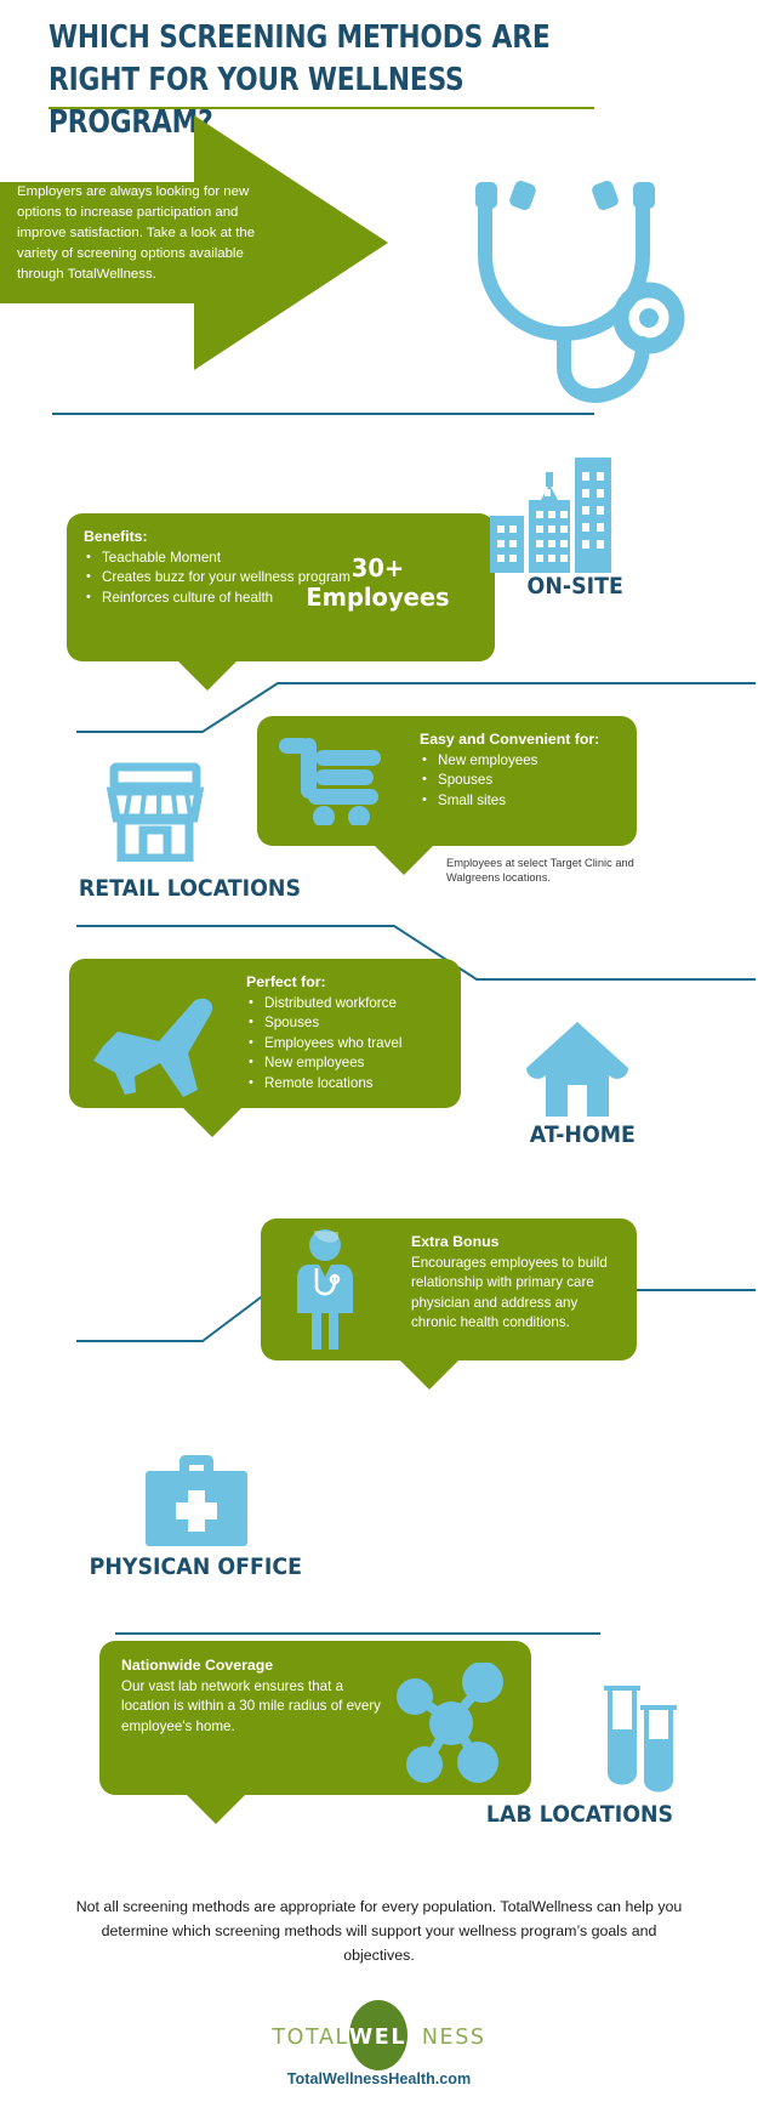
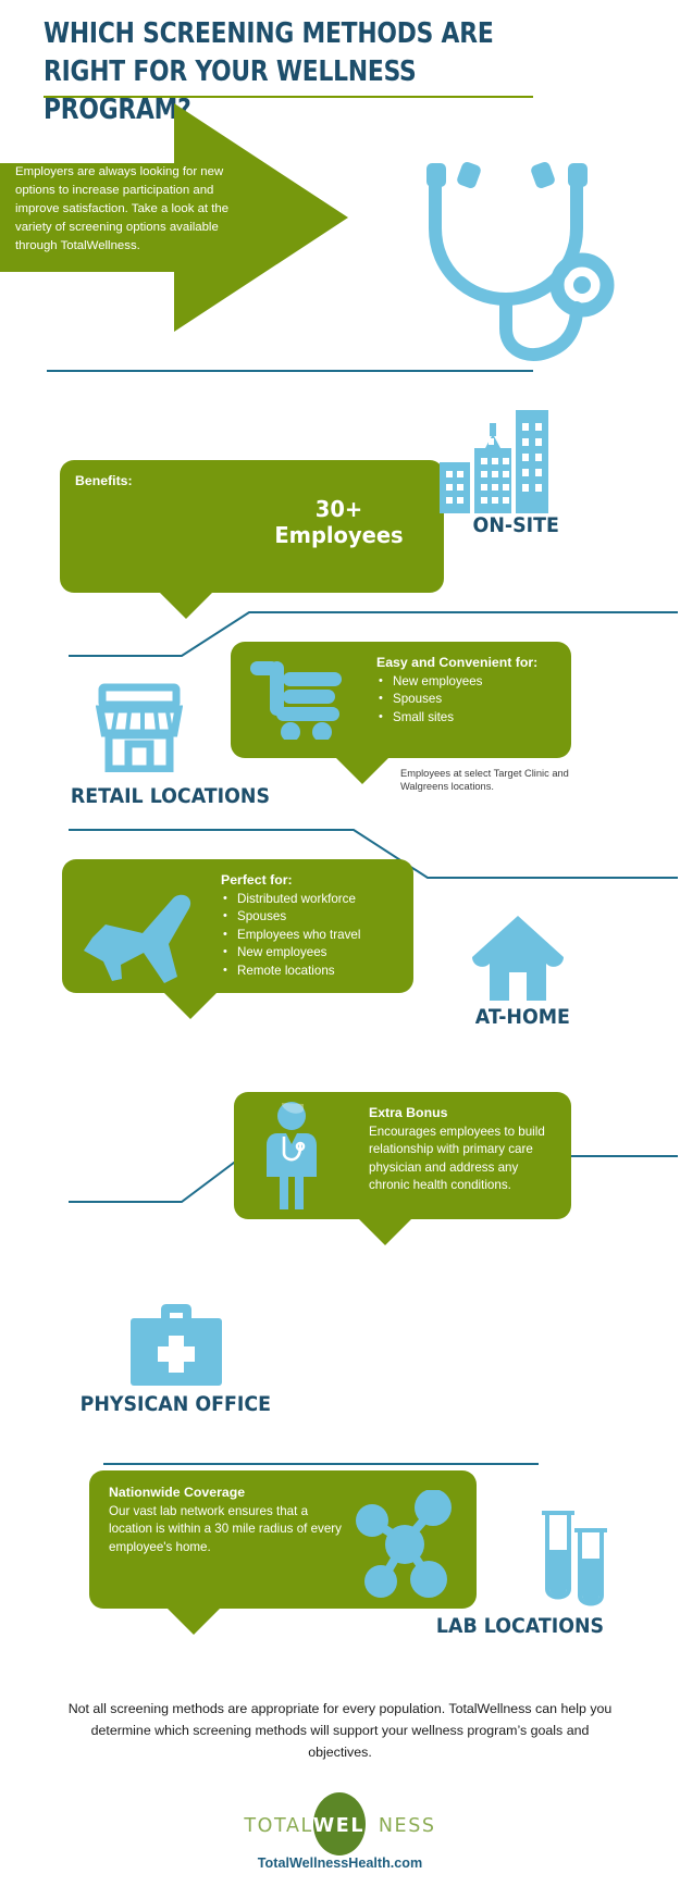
  WHICH SCREENING METHODS ARE RIGHT FOR YOUR WELLNESS PROGRAM
  Employers are always looking for new options to increase participation and improve satisfaction. Take a look at the variety of screening options available through TotalWellness.
  Benefits:
- Teachable Moment
- Creates buzz for your wellness program
- Reinforces culture of health
  30+
  Employees
  ON-SITE
  Easy and Convenient for:
  New employees
  Spouses
  Small sites
  Employees at select Target Clinic and Walgreens locations.
  RETAIL LOCATIONS
  Perfect for:
  Distributed workforce
  Spouses
  Employees who travel
  New employees
  Remote locations
  AT-HOME
  Extra Bonus
  Encourages employees to build relationship with primary care physician and address any chronic health conditions.
  PHYSICAN OFFICE
  Nationwide Coverage
  Our vast lab network ensures that a location is within a 30 mile radius of every employee's home.
  LAB LOCATIONS
  Not all screening methods are appropriate for every population. TotalWellness can help you determine which screening methods will support your wellness program’s goals and objectives.
  TOTALWELLNESS
  TotalWellnessHealth.com
